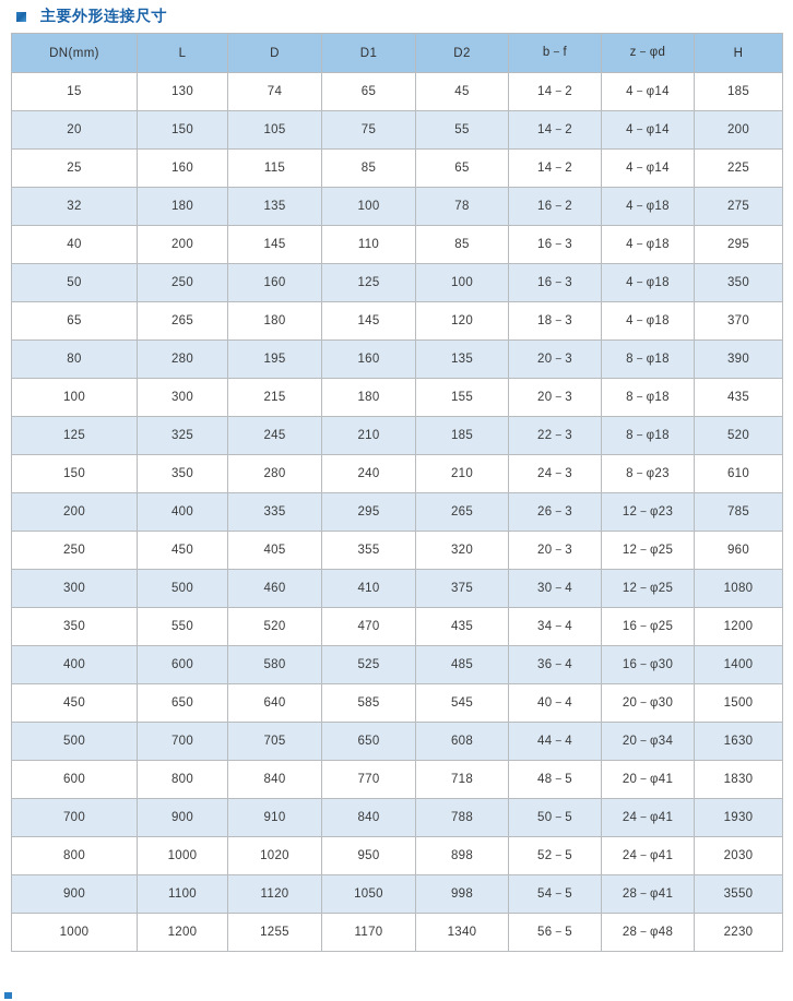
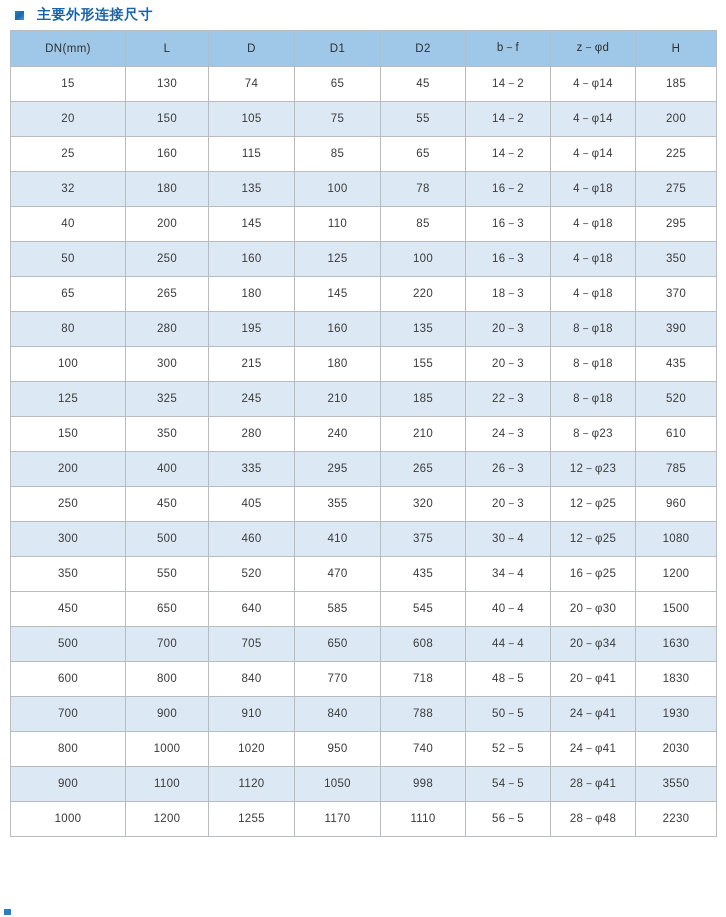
  主要外形连接尺寸
  DN(mm)	L	D	D1	D2	b－f	z－φd	H
  15	130	74	65	45	14－2	4－φ14	185
  20	150	105	75	55	14－2	4－φ14	200
  25	160	115	85	65	14－2	4－φ14	225
  32	180	135	100	78	16－2	4－φ18	275
  40	200	145	110	85	16－3	4－φ18	295
  50	250	160	125	100	16－3	4－φ18	350
- 65	265	180	145	120	18－3	4－φ18	370
+ 65	265	180	145	220	18－3	4－φ18	370
  80	280	195	160	135	20－3	8－φ18	390
  100	300	215	180	155	20－3	8－φ18	435
  125	325	245	210	185	22－3	8－φ18	520
  150	350	280	240	210	24－3	8－φ23	610
  200	400	335	295	265	26－3	12－φ23	785
  250	450	405	355	320	20－3	12－φ25	960
  300	500	460	410	375	30－4	12－φ25	1080
  350	550	520	470	435	34－4	16－φ25	1200
- 400	600	580	525	485	36－4	16－φ30	1400
  450	650	640	585	545	40－4	20－φ30	1500
  500	700	705	650	608	44－4	20－φ34	1630
  600	800	840	770	718	48－5	20－φ41	1830
  700	900	910	840	788	50－5	24－φ41	1930
- 800	1000	1020	950	898	52－5	24－φ41	2030
+ 800	1000	1020	950	740	52－5	24－φ41	2030
  900	1100	1120	1050	998	54－5	28－φ41	3550
- 1000	1200	1255	1170	1340	56－5	28－φ48	2230
+ 1000	1200	1255	1170	1110	56－5	28－φ48	2230
